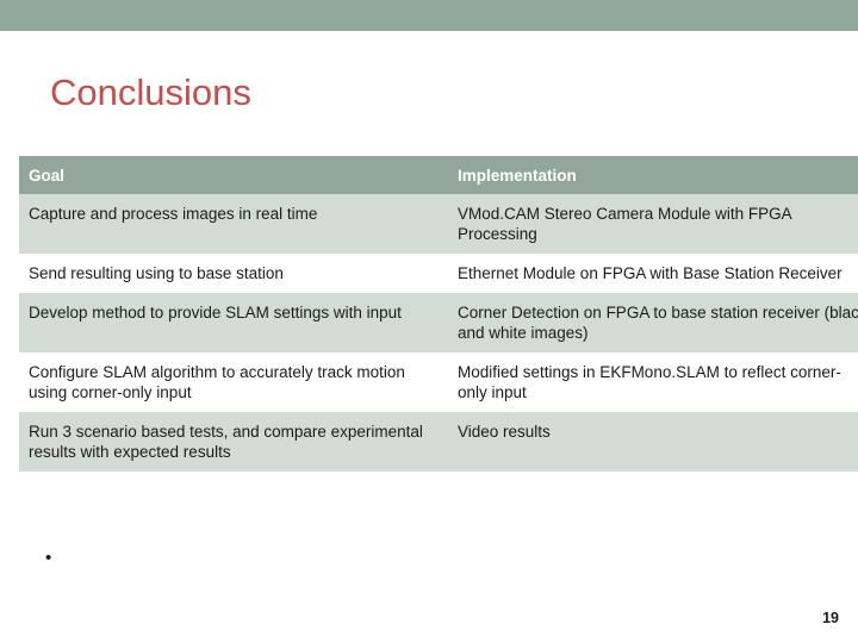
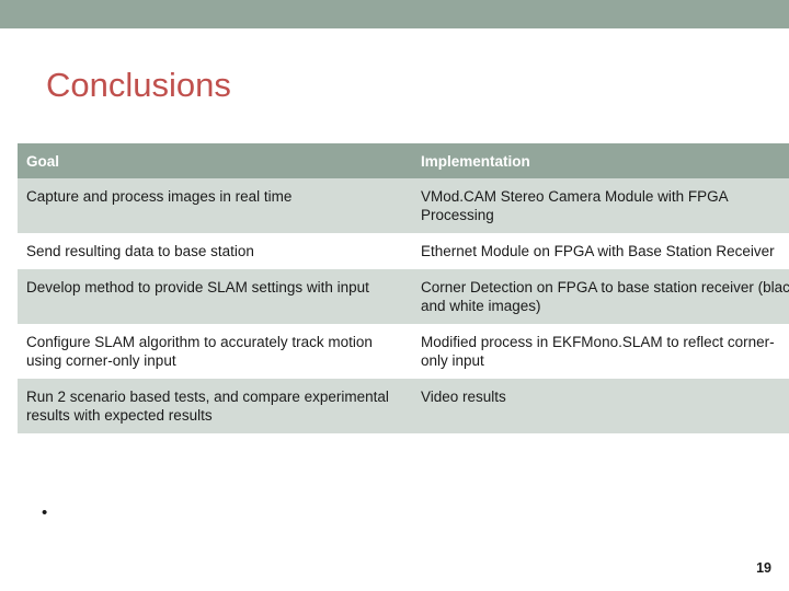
  Conclusions
  Goal	Implementation
  Capture and process images in real time	VMod.CAM Stereo Camera Module with FPGA Processing
- Send resulting using to base station	Ethernet Module on FPGA with Base Station Receiver
+ Send resulting data to base station	Ethernet Module on FPGA with Base Station Receiver
  Develop method to provide SLAM settings with input	Corner Detection on FPGA to base station receiver (blac and white images)
- Configure SLAM algorithm to accurately track motion using corner-only input	Modified settings in EKFMono.SLAM to reflect corner-only input
+ Configure SLAM algorithm to accurately track motion using corner-only input	Modified process in EKFMono.SLAM to reflect corner-only input
- Run 3 scenario based tests, and compare experimental results with expected results	Video results
+ Run 2 scenario based tests, and compare experimental results with expected results	Video results
  •
  19
